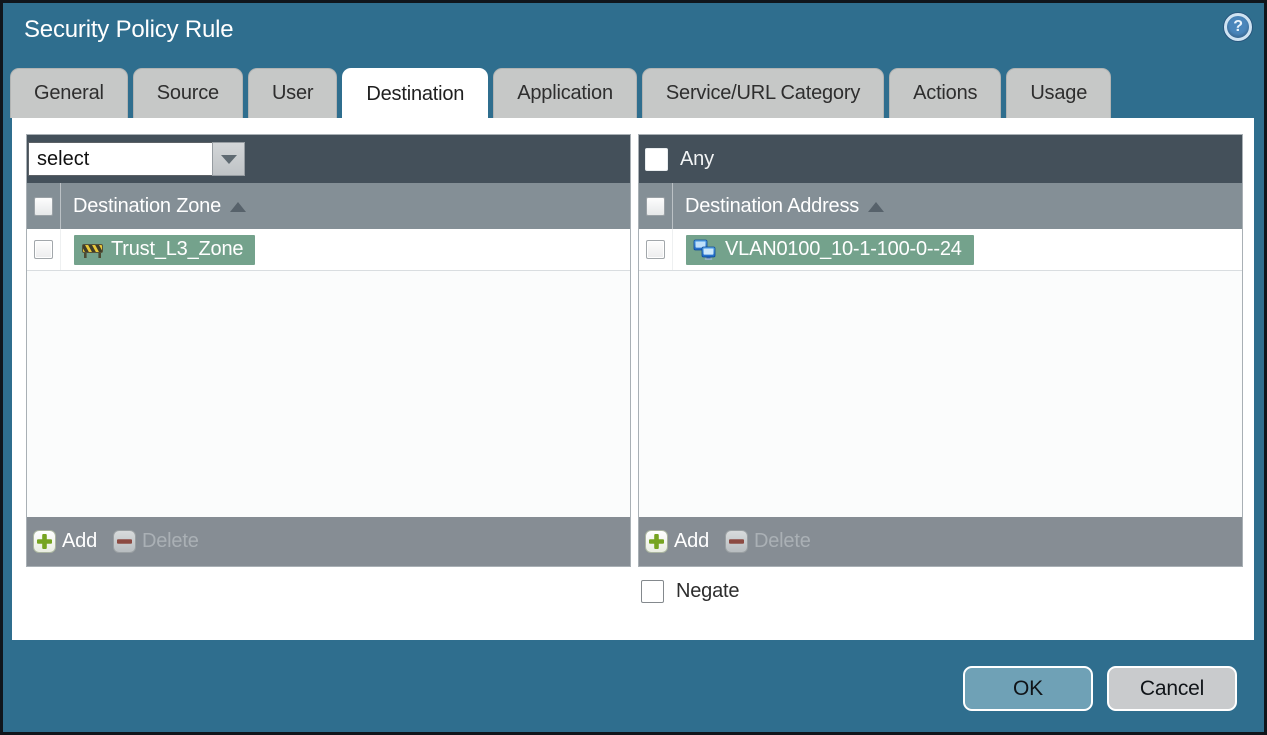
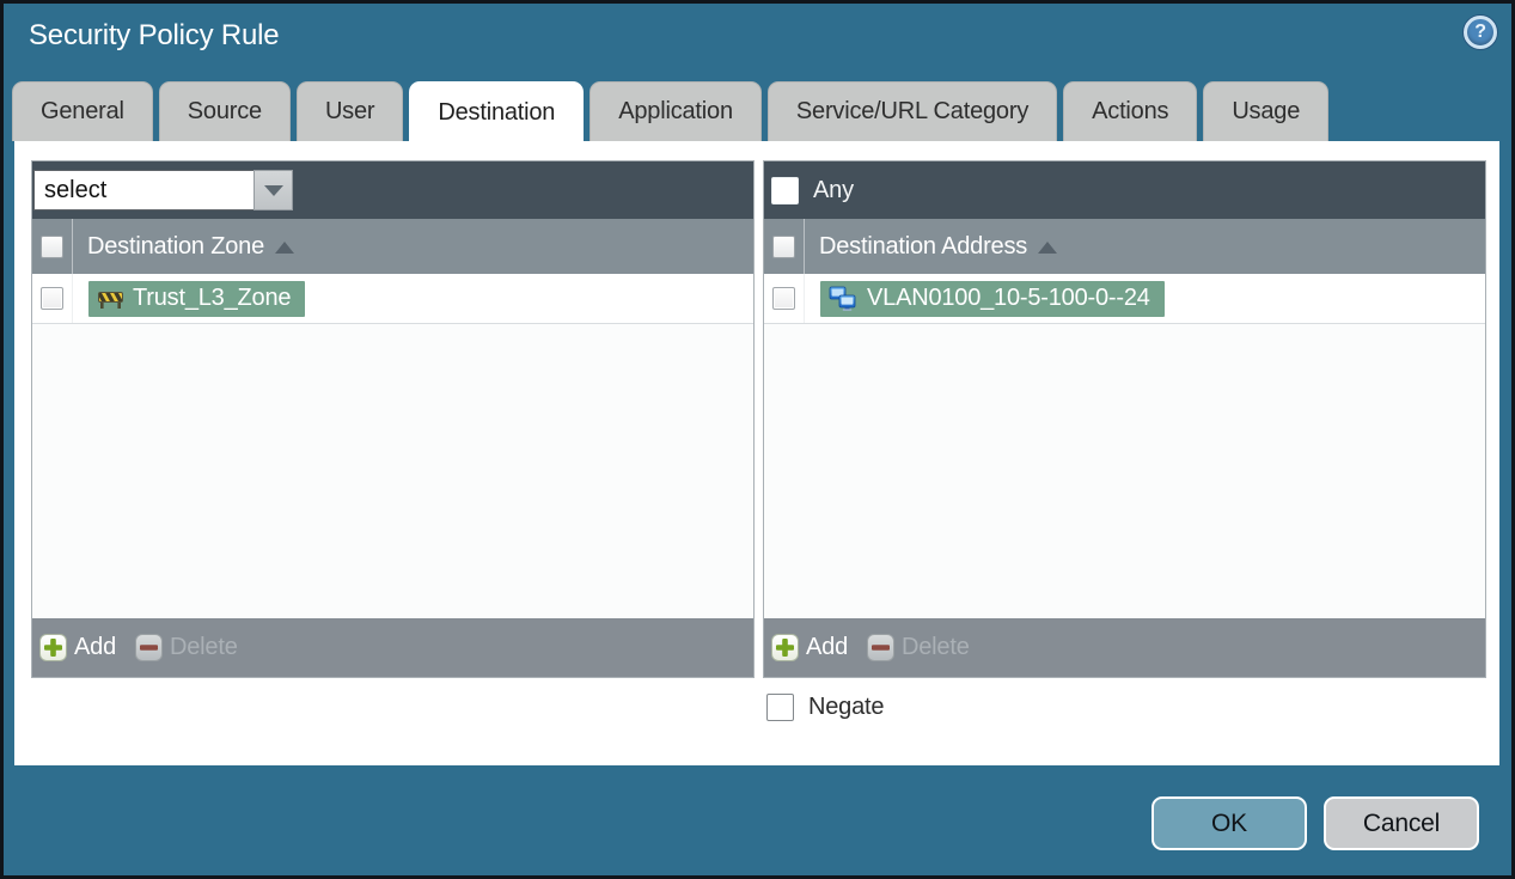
  Security Policy Rule
  ?
  General
  Source
  User
  Destination
  Application
  Service/URL Category
  Actions
  Usage
  select
  Destination Zone
  Trust_L3_Zone
  Add
  Delete
  Any
  Destination Address
- VLAN0100_10-1-100-0--24
+ VLAN0100_10-5-100-0--24
  Add
  Delete
  Negate
  OK
  Cancel
